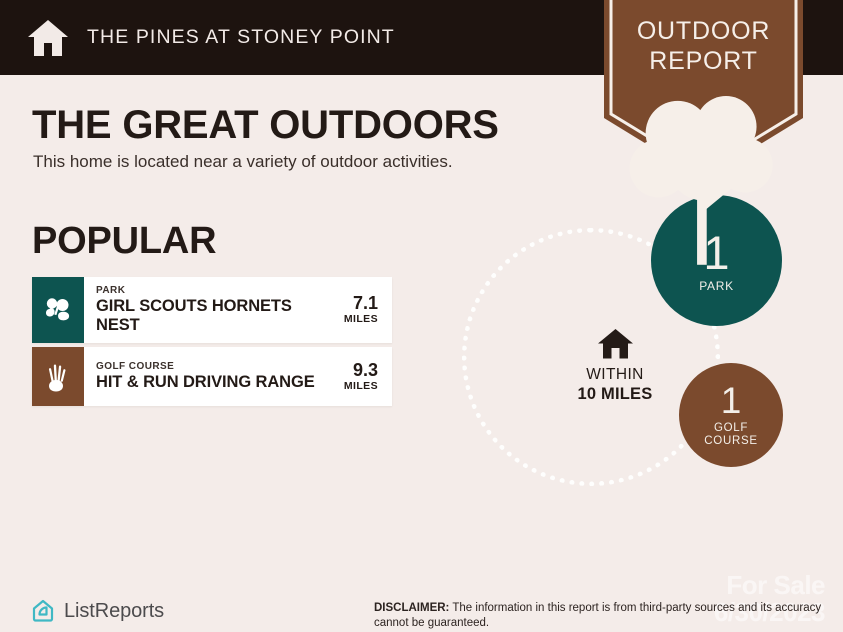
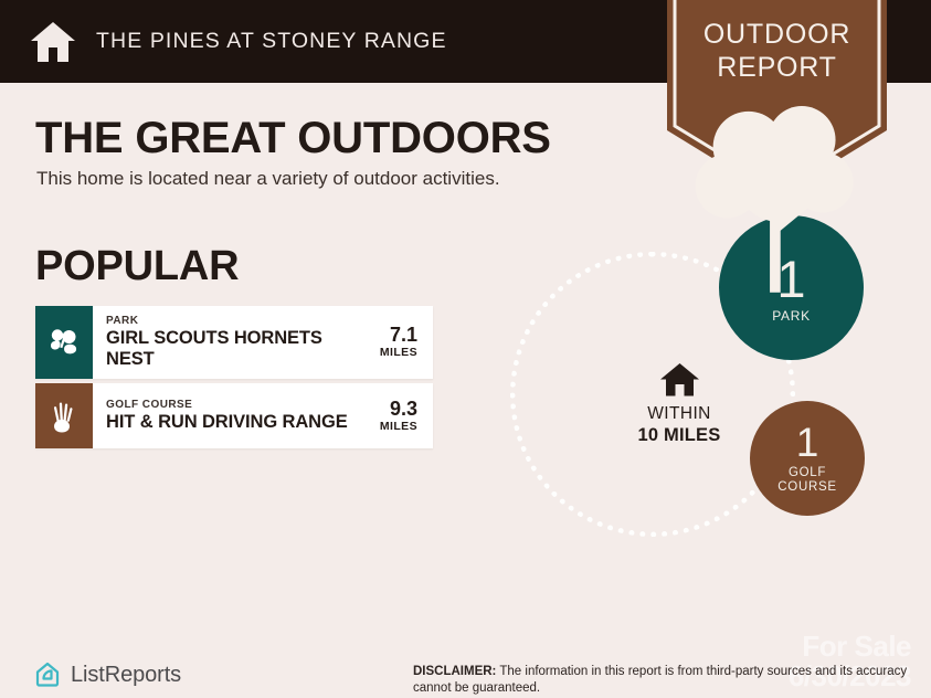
- THE PINES AT STONEY POINT
+ THE PINES AT STONEY RANGE
  OUTDOOR
  REPORT
  THE GREAT OUTDOORS
  This home is located near a variety of outdoor activities.
  POPULAR
  PARK
  GIRL SCOUTS HORNETS NEST
  7.1
  MILES
  GOLF COURSE
  HIT & RUN DRIVING RANGE
  9.3
  MILES
  WITHIN
  10 MILES
  1
  PARK
  1
  GOLF
  COURSE
  6/30/2023
  ListReports
  DISCLAIMER: The information in this report is from third-party sources and its accuracy cannot be guaranteed.
